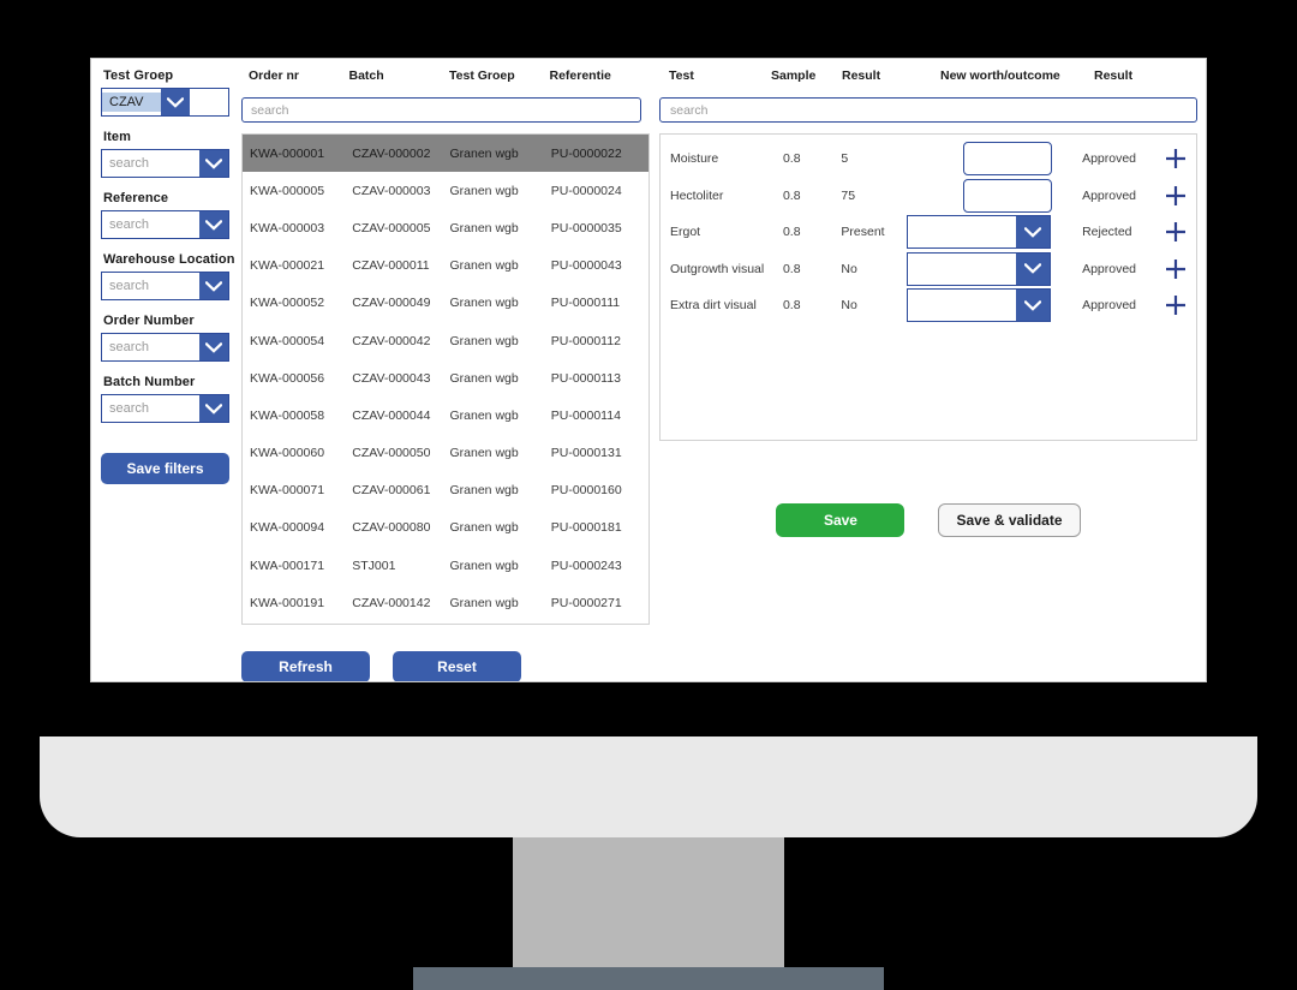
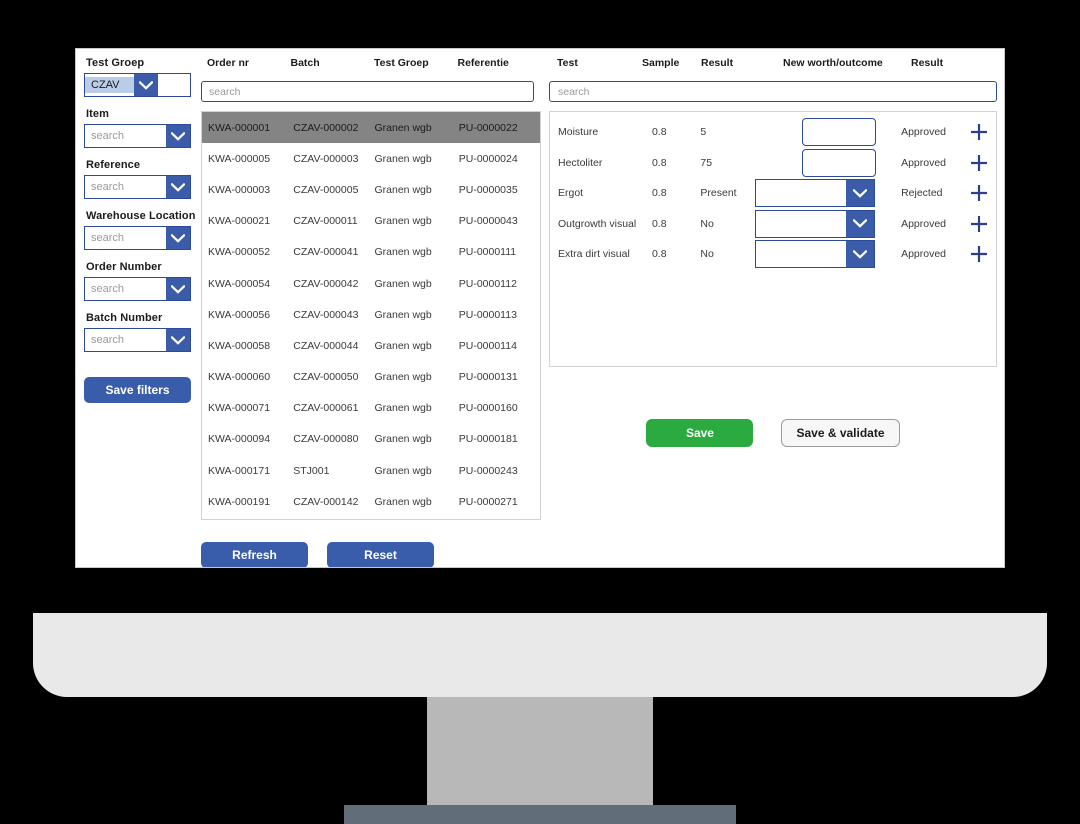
  Test Groep
  CZAV
  Item
  search
  Reference
  search
  Warehouse Location
  search
  Order Number
  search
  Batch Number
  search
  Save filters
  Order nr
  Batch
  Test Groep
  Referentie
  search
  KWA-000001
  CZAV-000002
  Granen wgb
  PU-0000022
  KWA-000005
  CZAV-000003
  Granen wgb
  PU-0000024
  KWA-000003
  CZAV-000005
  Granen wgb
  PU-0000035
  KWA-000021
  CZAV-000011
  Granen wgb
  PU-0000043
  KWA-000052
- CZAV-000049
+ CZAV-000041
  Granen wgb
  PU-0000111
  KWA-000054
  CZAV-000042
  Granen wgb
  PU-0000112
  KWA-000056
  CZAV-000043
  Granen wgb
  PU-0000113
  KWA-000058
  CZAV-000044
  Granen wgb
  PU-0000114
  KWA-000060
  CZAV-000050
  Granen wgb
  PU-0000131
  KWA-000071
  CZAV-000061
  Granen wgb
  PU-0000160
  KWA-000094
  CZAV-000080
  Granen wgb
  PU-0000181
  KWA-000171
  STJ001
  Granen wgb
  PU-0000243
  KWA-000191
  CZAV-000142
  Granen wgb
  PU-0000271
  Refresh
  Reset
  Test
  Sample
  Result
  New worth/outcome
  Result
  search
  Moisture
  0.8
  5
  Approved
  Hectoliter
  0.8
  75
  Approved
  Ergot
  0.8
  Present
  Rejected
  Outgrowth visual
  0.8
  No
  Approved
  Extra dirt visual
  0.8
  No
  Approved
  Save
  Save & validate
